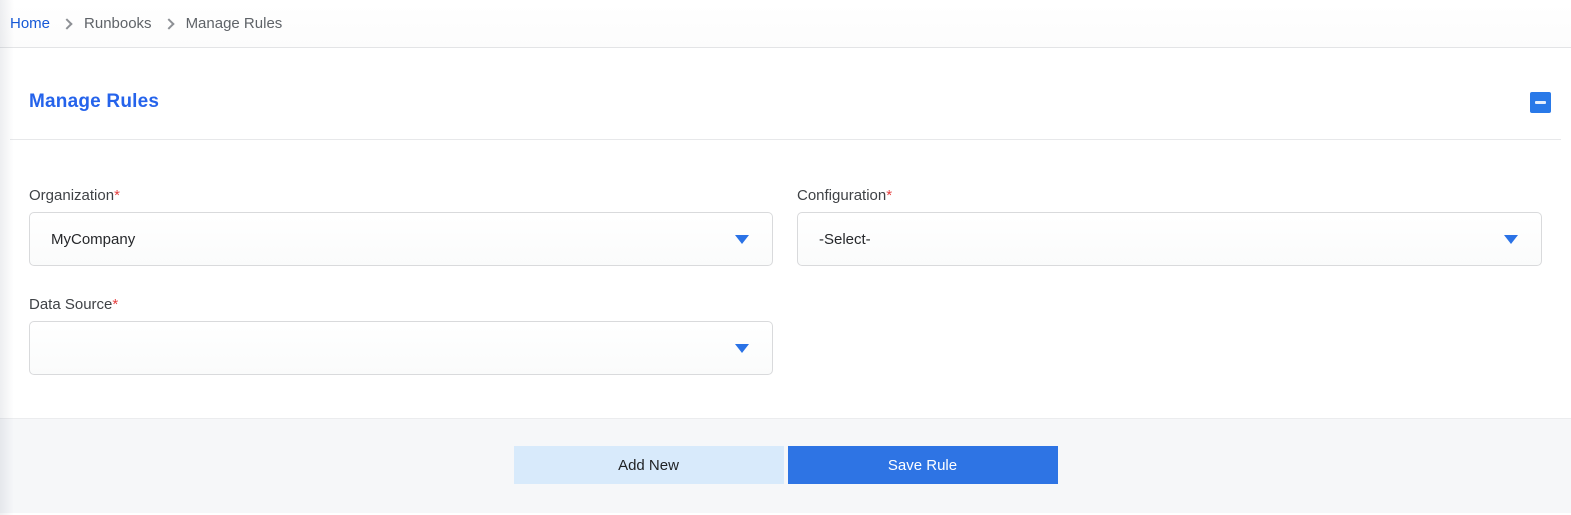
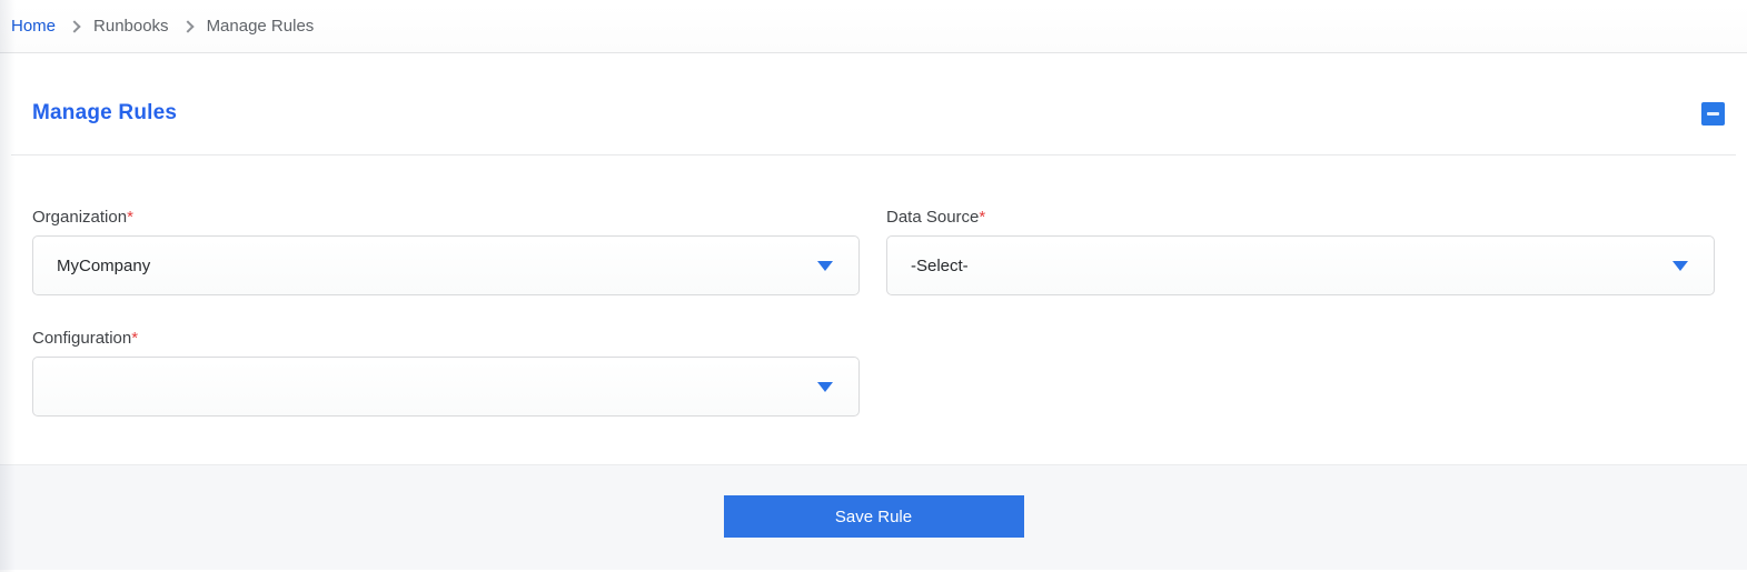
  Home
  Runbooks
  Manage Rules
  Manage Rules
  Organization*
  MyCompany
- Configuration*
+ Data Source*
  -Select-
- Data Source*
+ Configuration*
- Add New
  Save Rule
